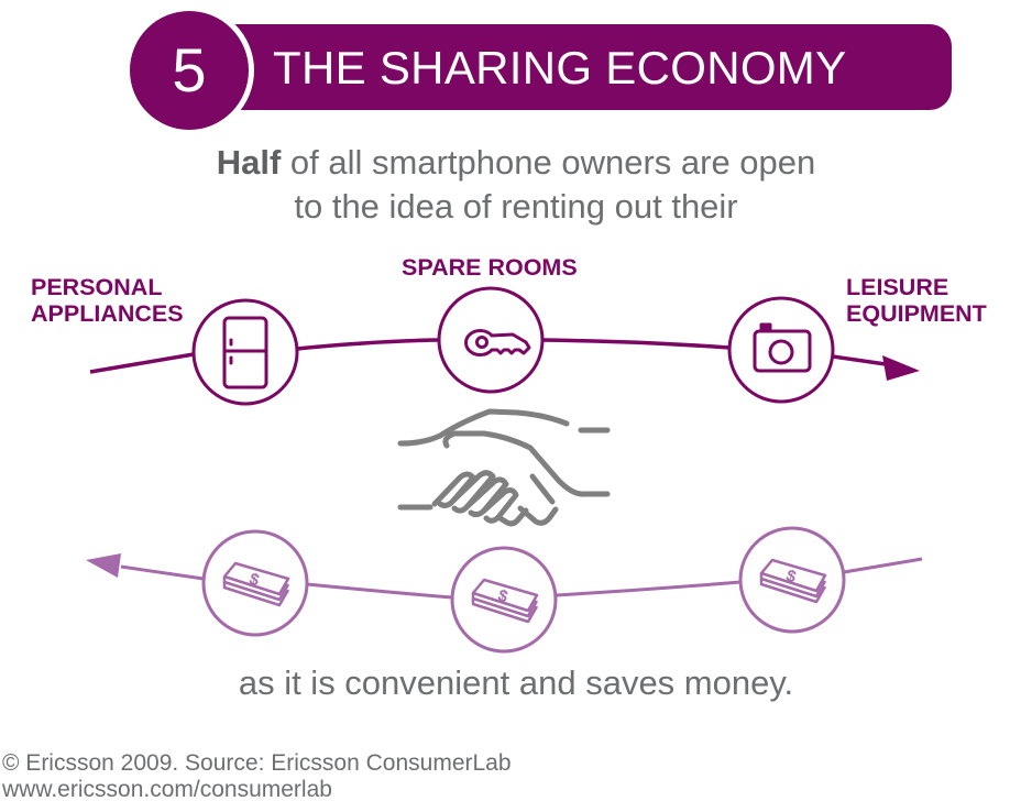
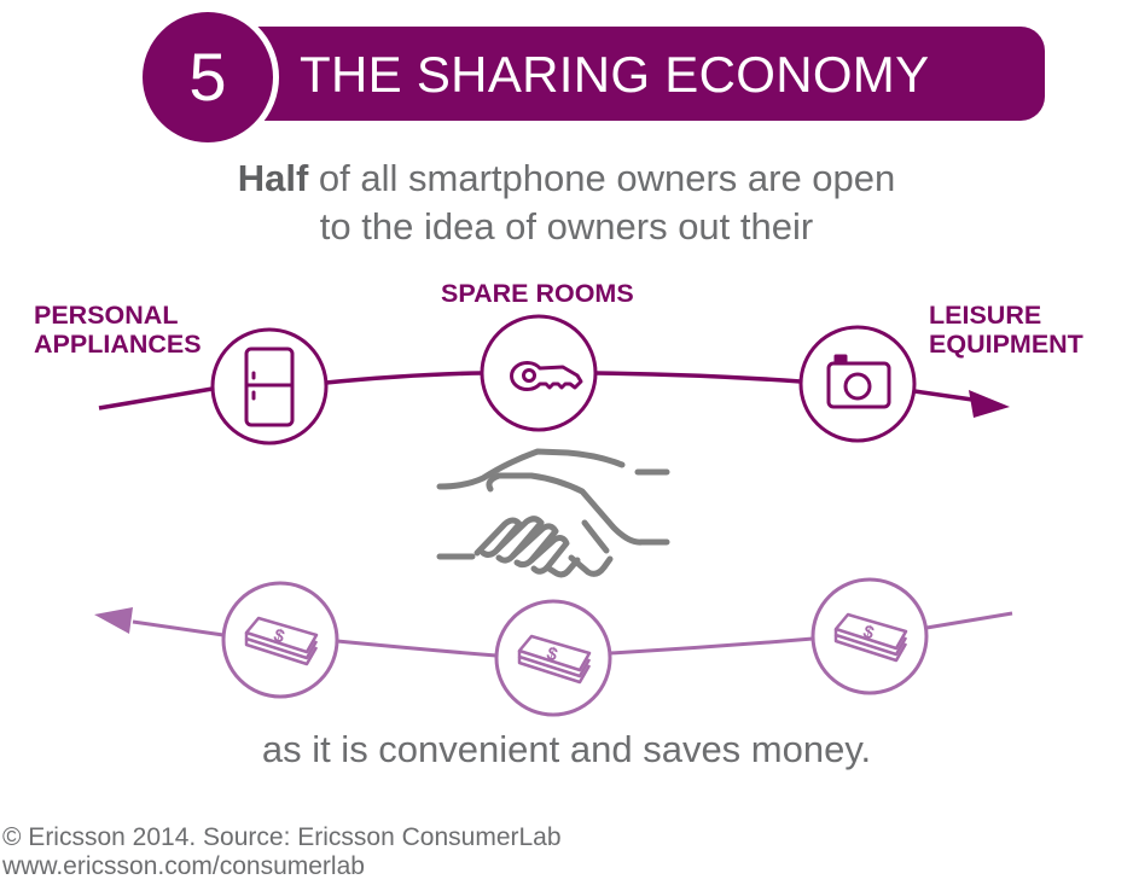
  5
  THE SHARING ECONOMY
  Half of all smartphone owners are open
- to the idea of renting out their
+ to the idea of owners out their
  PERSONAL
  APPLIANCES
  SPARE ROOMS
  LEISURE
  EQUIPMENT
  as it is convenient and saves money.
- © Ericsson 2009. Source: Ericsson ConsumerLab
+ © Ericsson 2014. Source: Ericsson ConsumerLab
  www.ericsson.com/consumerlab
